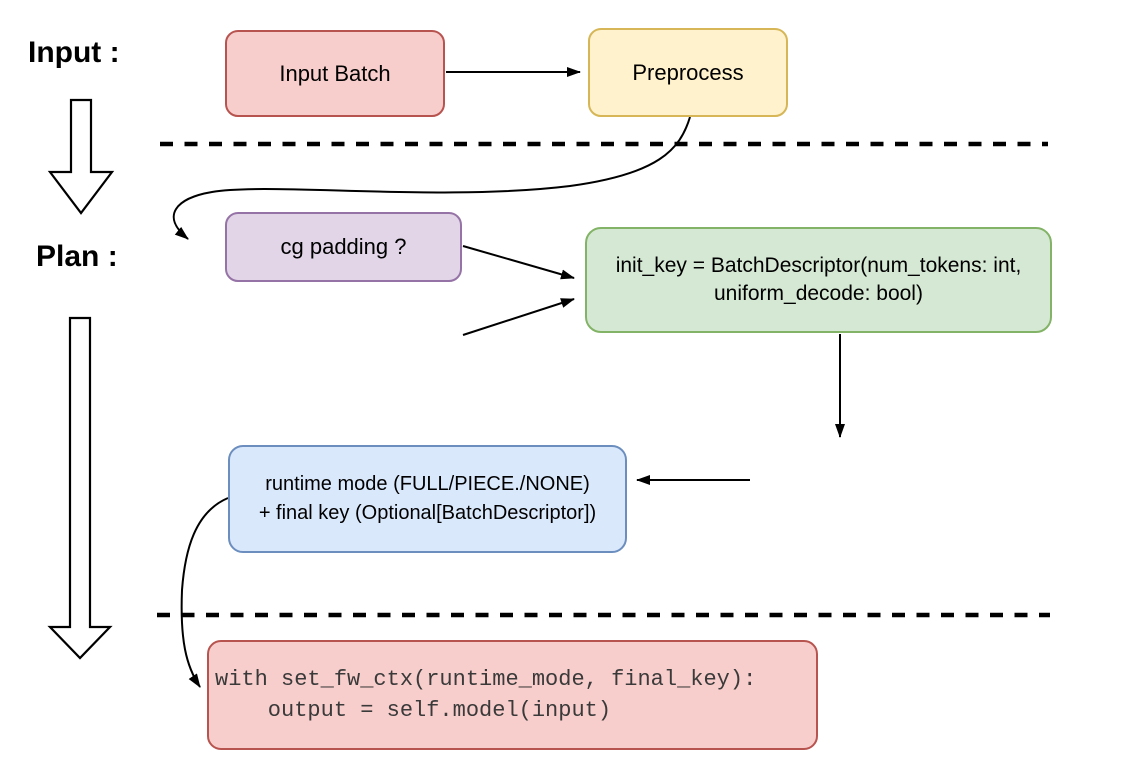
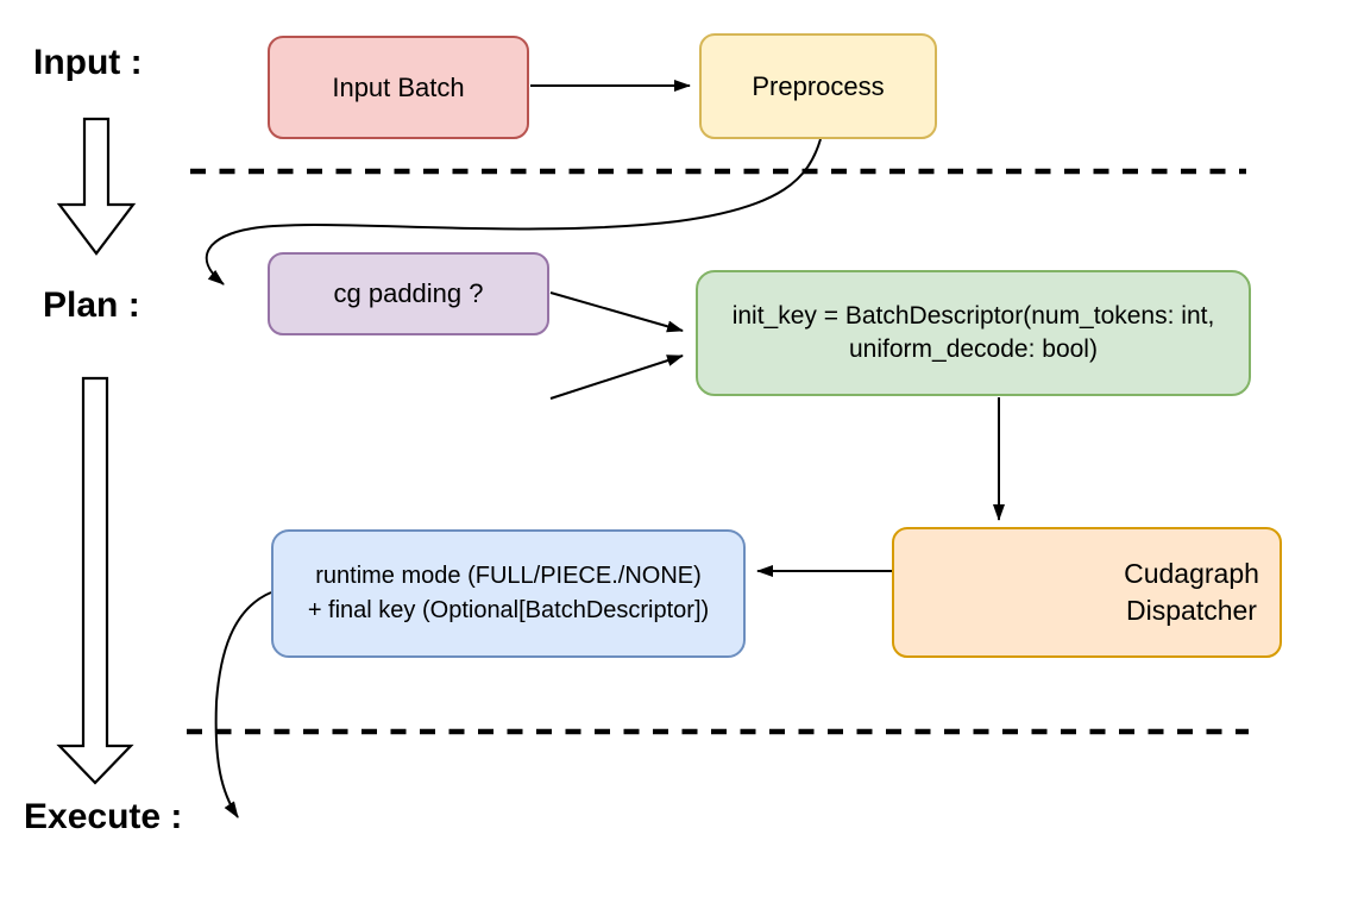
  Input :
  Plan :
+ Execute :
  Input Batch
  Preprocess
  cg padding ?
  init_key = BatchDescriptor(num_tokens: int,
  uniform_decode: bool)
+ Cudagraph
+ Dispatcher
  runtime mode (FULL/PIECE./NONE)
  + final key (Optional[BatchDescriptor])
- with set_fw_ctx(runtime_mode, final_key):
- output = self.model(input)
